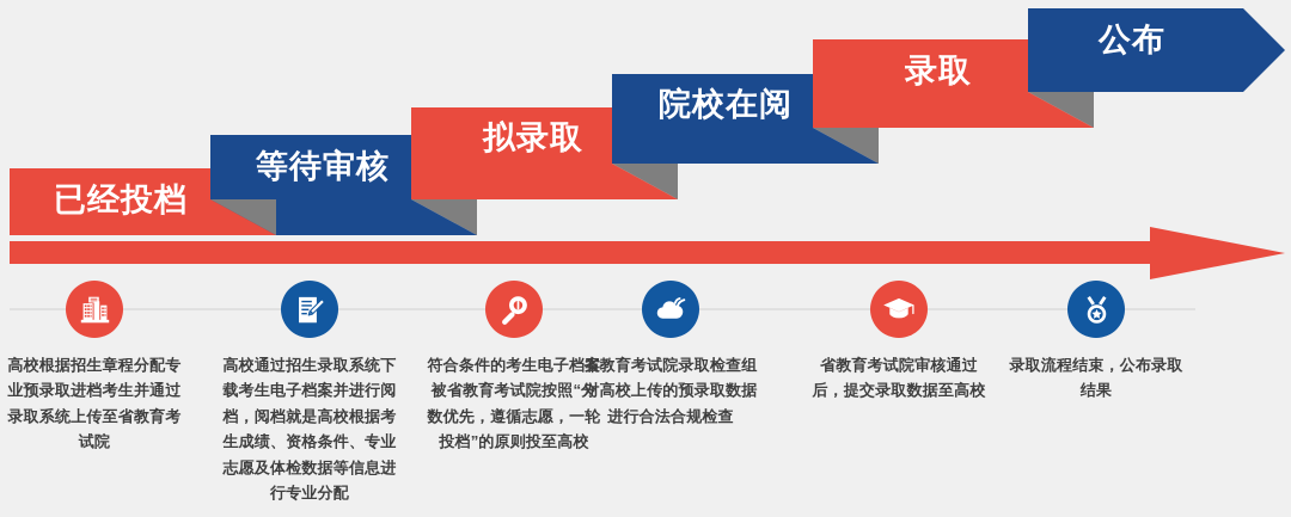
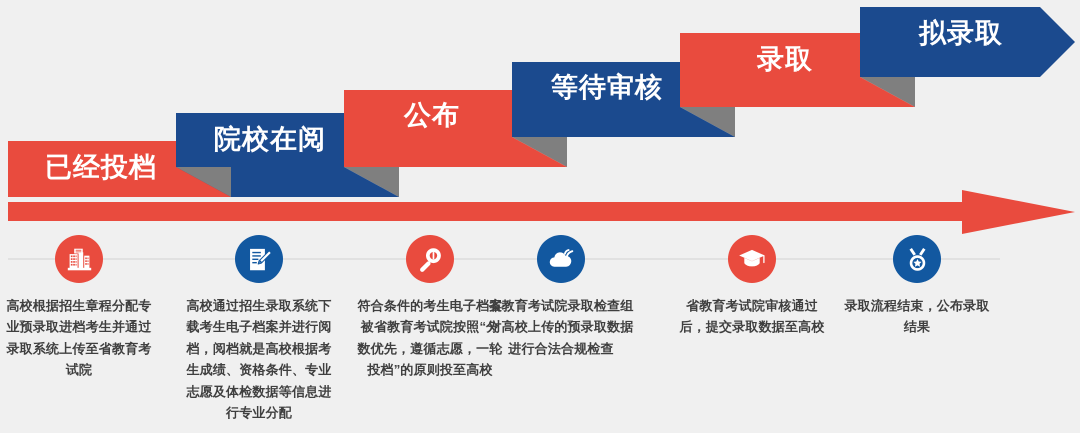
  已经投档
- 等待审核
+ 院校在阅
- 拟录取
+ 公布
- 院校在阅
+ 等待审核
  录取
- 公布
+ 拟录取
  高校根据招生章程分配专业预录取进档考生并通过录取系统上传至省教育考试院
  高校通过招生录取系统下载考生电子档案并进行阅档，阅档就是高校根据考生成绩、资格条件、专业志愿及体检数据等信息进行专业分配
  符合条件的考生电子档案被省教育考试院按照“分数优先，遵循志愿，一轮投档”的原则投至高校
  省教育考试院录取检查组对高校上传的预录取数据进行合法合规检查
  省教育考试院审核通过后，提交录取数据至高校
  录取流程结束，公布录取结果
